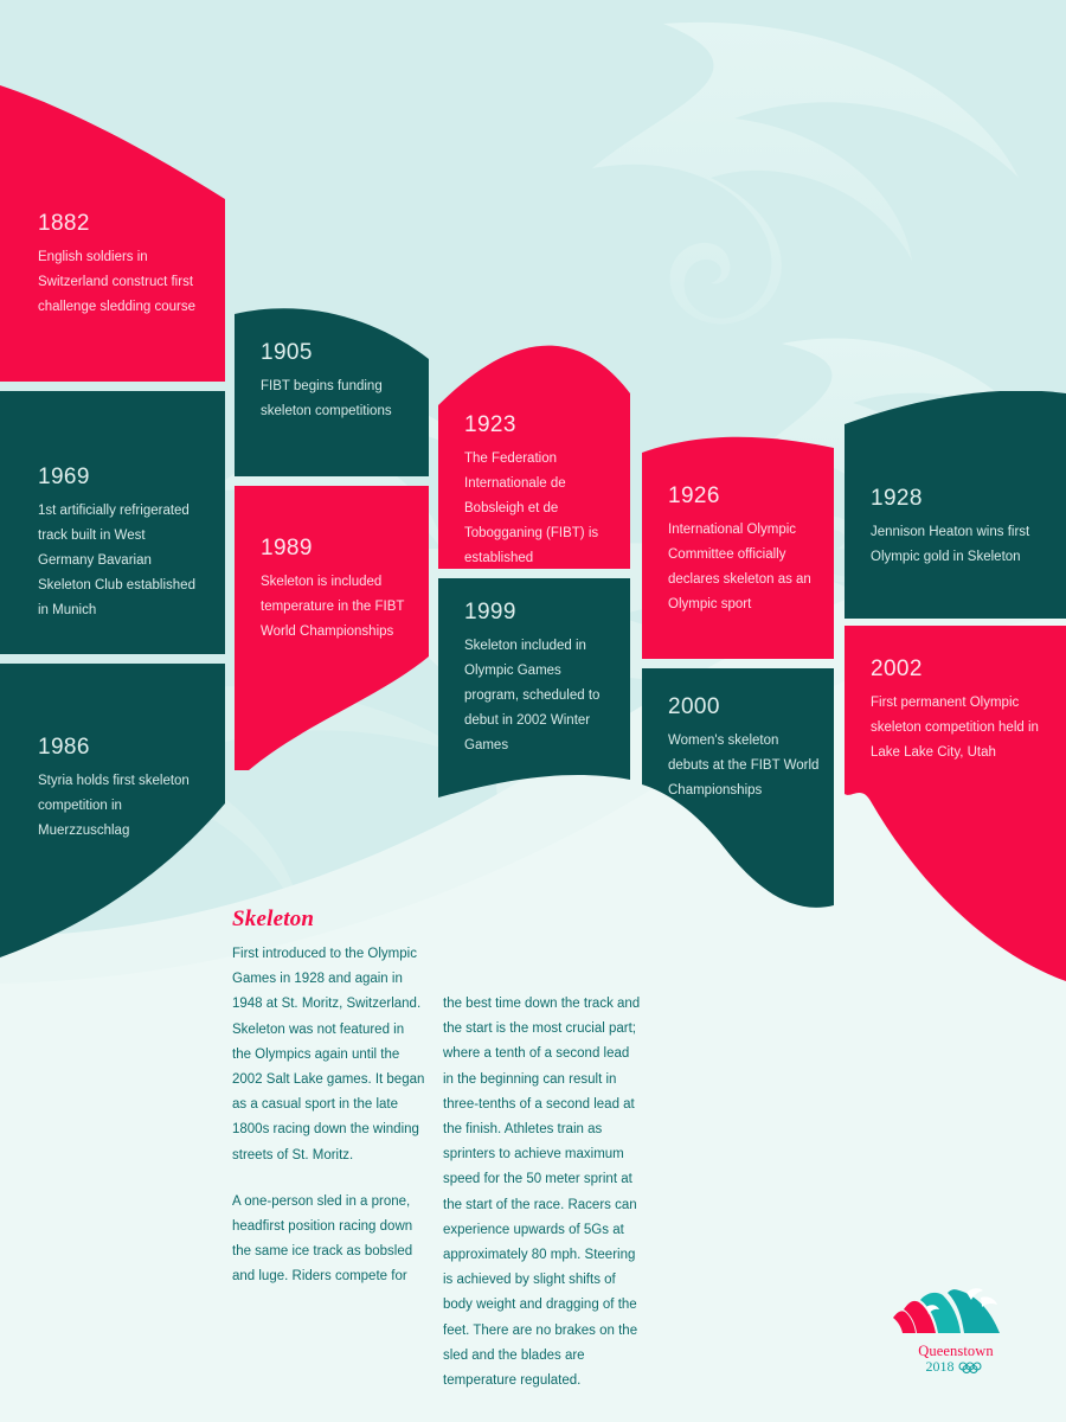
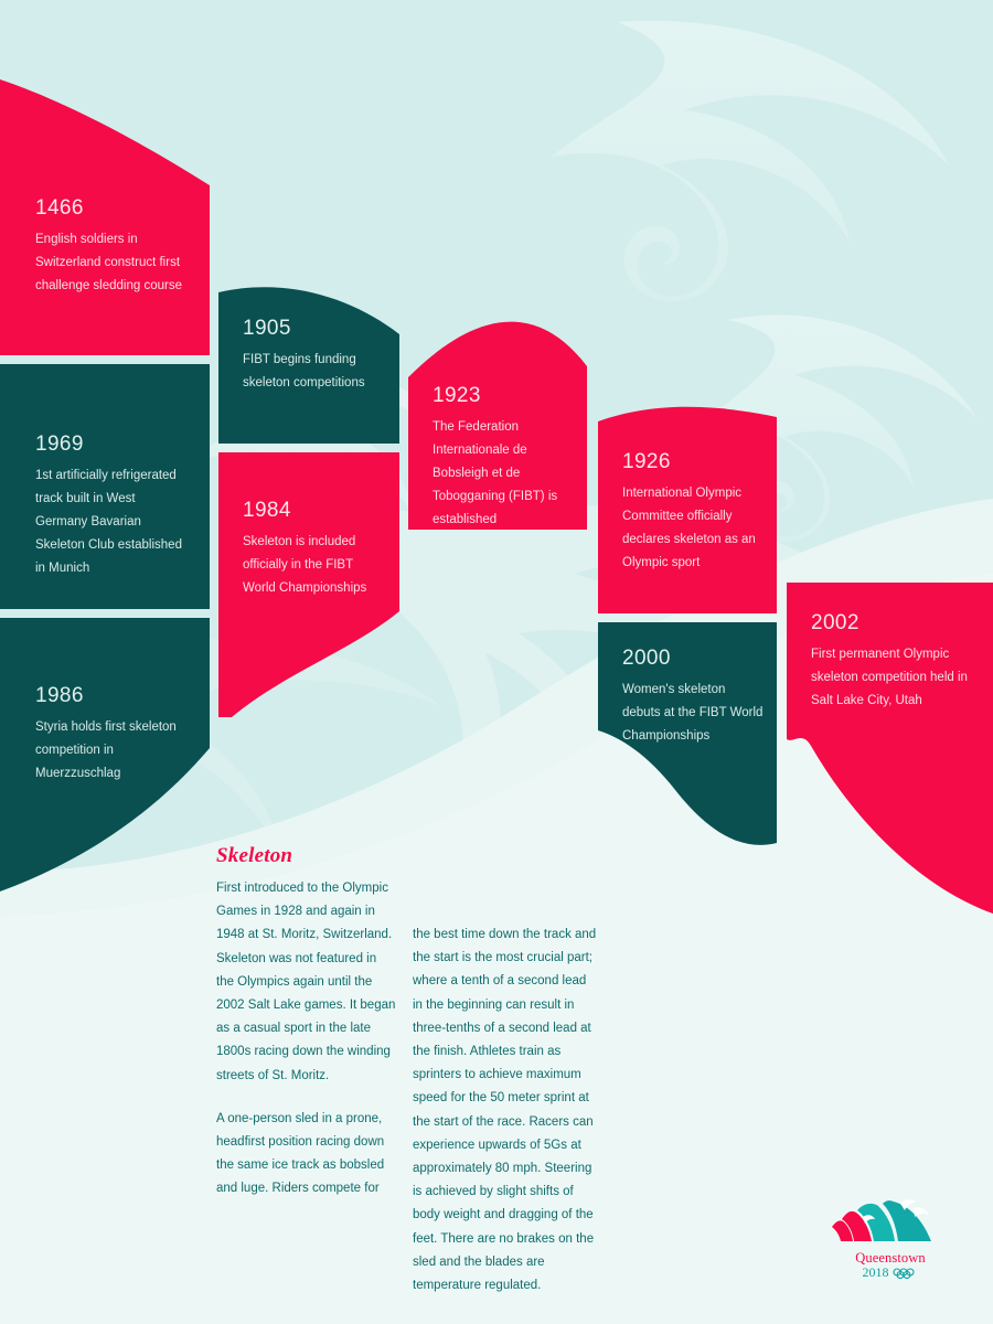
- 1882
+ 1466
  English soldiers in Switzerland construct first challenge sledding course
  1969
  1st artificially refrigerated track built in West Germany Bavarian Skeleton Club established in Munich
  1986
  Styria holds first skeleton competition in Muerzzuschlag
  1905
  FIBT begins funding skeleton competitions
- 1989
+ 1984
- Skeleton is included temperature in the FIBT World Championships
+ Skeleton is included officially in the FIBT World Championships
  1923
  The Federation Internationale de Bobsleigh et de Tobogganing (FIBT) is established
- 1999
- Skeleton included in Olympic Games program, scheduled to debut in 2002 Winter Games
  1926
  International Olympic Committee officially declares skeleton as an Olympic sport
  2000
  Women's skeleton debuts at the FIBT World Championships
- 1928
- Jennison Heaton wins first Olympic gold in Skeleton
  2002
- First permanent Olympic skeleton competition held in Lake Lake City, Utah
+ First permanent Olympic skeleton competition held in Salt Lake City, Utah
  Skeleton
  First introduced to the Olympic Games in 1928 and again in 1948 at St. Moritz, Switzerland. Skeleton was not featured in the Olympics again until the 2002 Salt Lake games. It began as a casual sport in the late 1800s racing down the winding streets of St. Moritz.
  A one-person sled in a prone, headfirst position racing down the same ice track as bobsled and luge. Riders compete for
  the best time down the track and the start is the most crucial part; where a tenth of a second lead in the beginning can result in three-tenths of a second lead at the finish. Athletes train as sprinters to achieve maximum speed for the 50 meter sprint at the start of the race. Racers can experience upwards of 5Gs at approximately 80 mph. Steering is achieved by slight shifts of body weight and dragging of the feet. There are no brakes on the sled and the blades are temperature regulated.
  Queenstown
  2018
